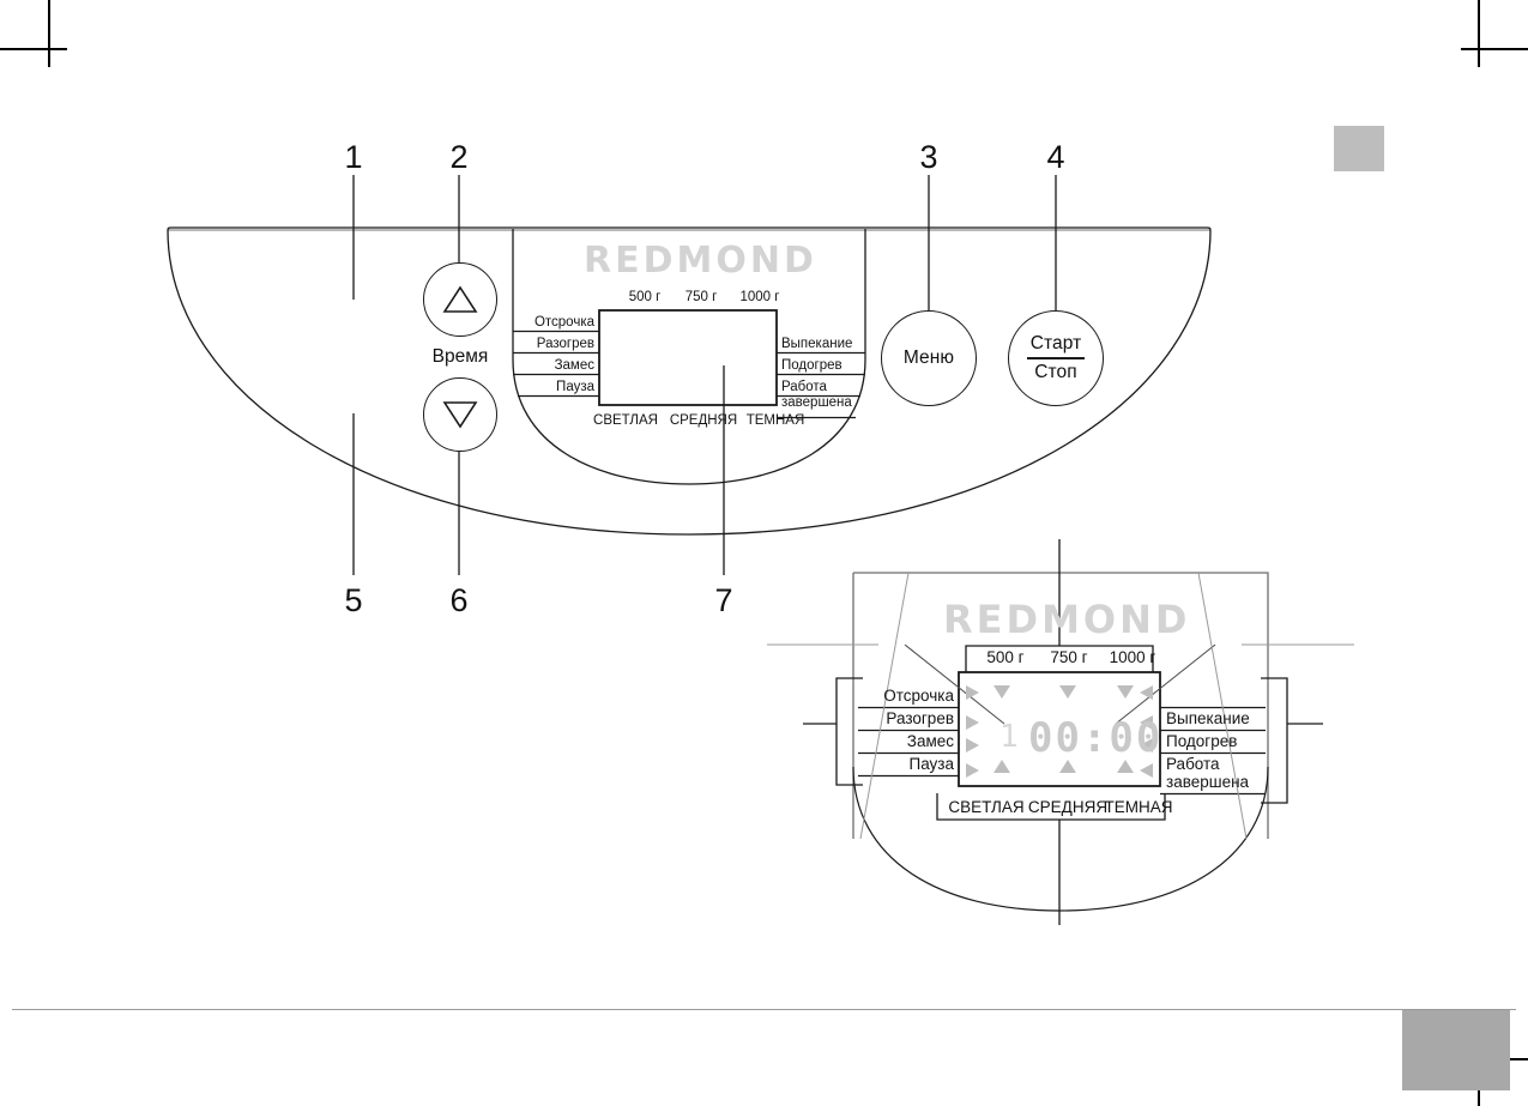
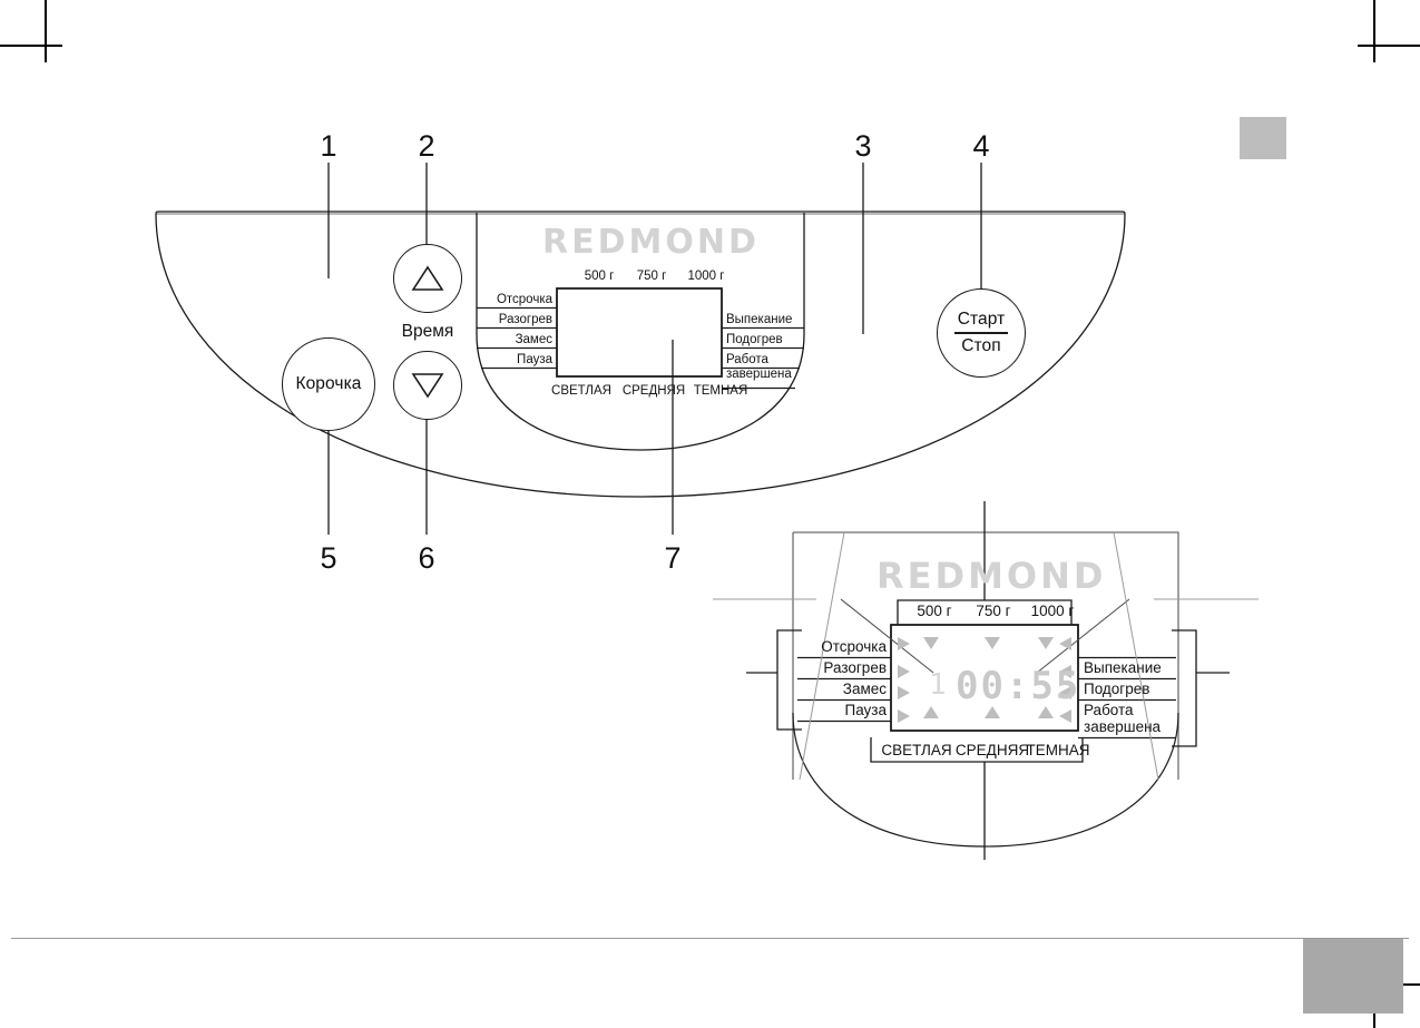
  1
  2
  3
  4
  5
  6
  7
+ Корочка
  Время
- Меню
  Старт
  Стоп
  REDMOND
  500 г
  750 г
  1000 г
  Отсрочка
  Разогрев
  Замес
  Пауза
  Выпекание
  Подогрев
  Работа
  завершена
  СВЕТЛАЯ
  СРЕДНЯЯ
  ТЕМНАЯ
  REDMOND
  500 г
  750 г
  1000 г
  Отсрочка
  Разогрев
  Замес
  Пауза
  Выпекание
  Подогрев
  Работа
  завершена
  СВЕТЛАЯ
  СРЕДНЯЯ
  ТЕМНАЯ
  1
- 00:00
+ 00:55
